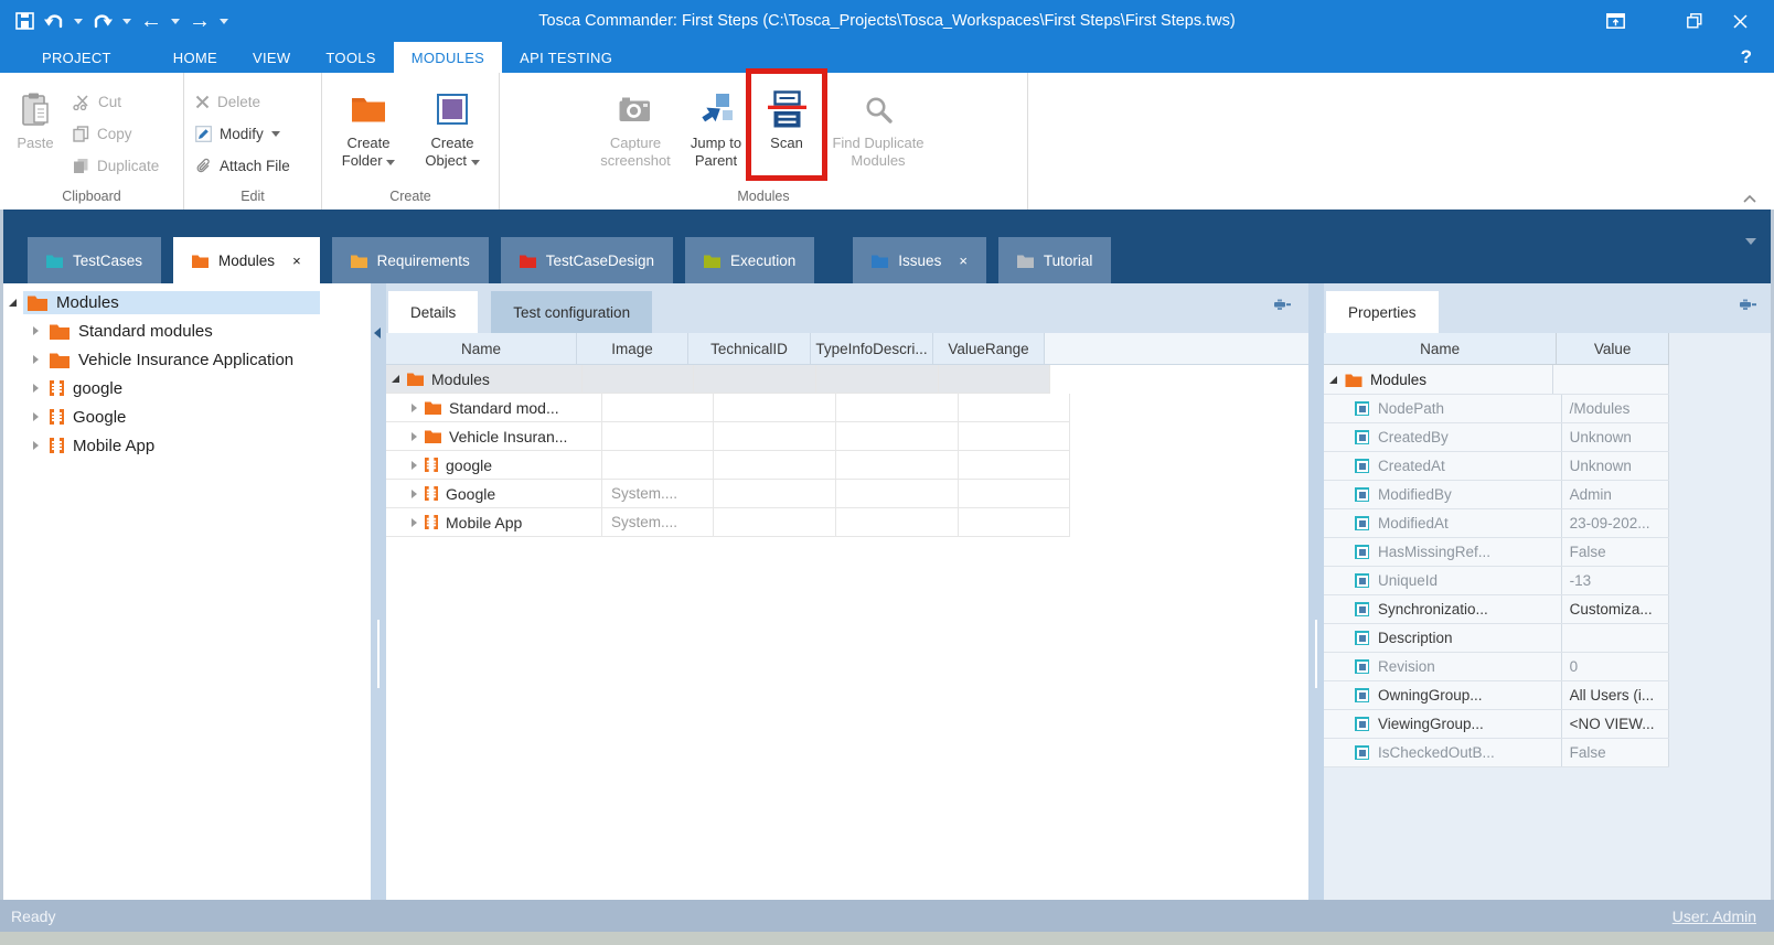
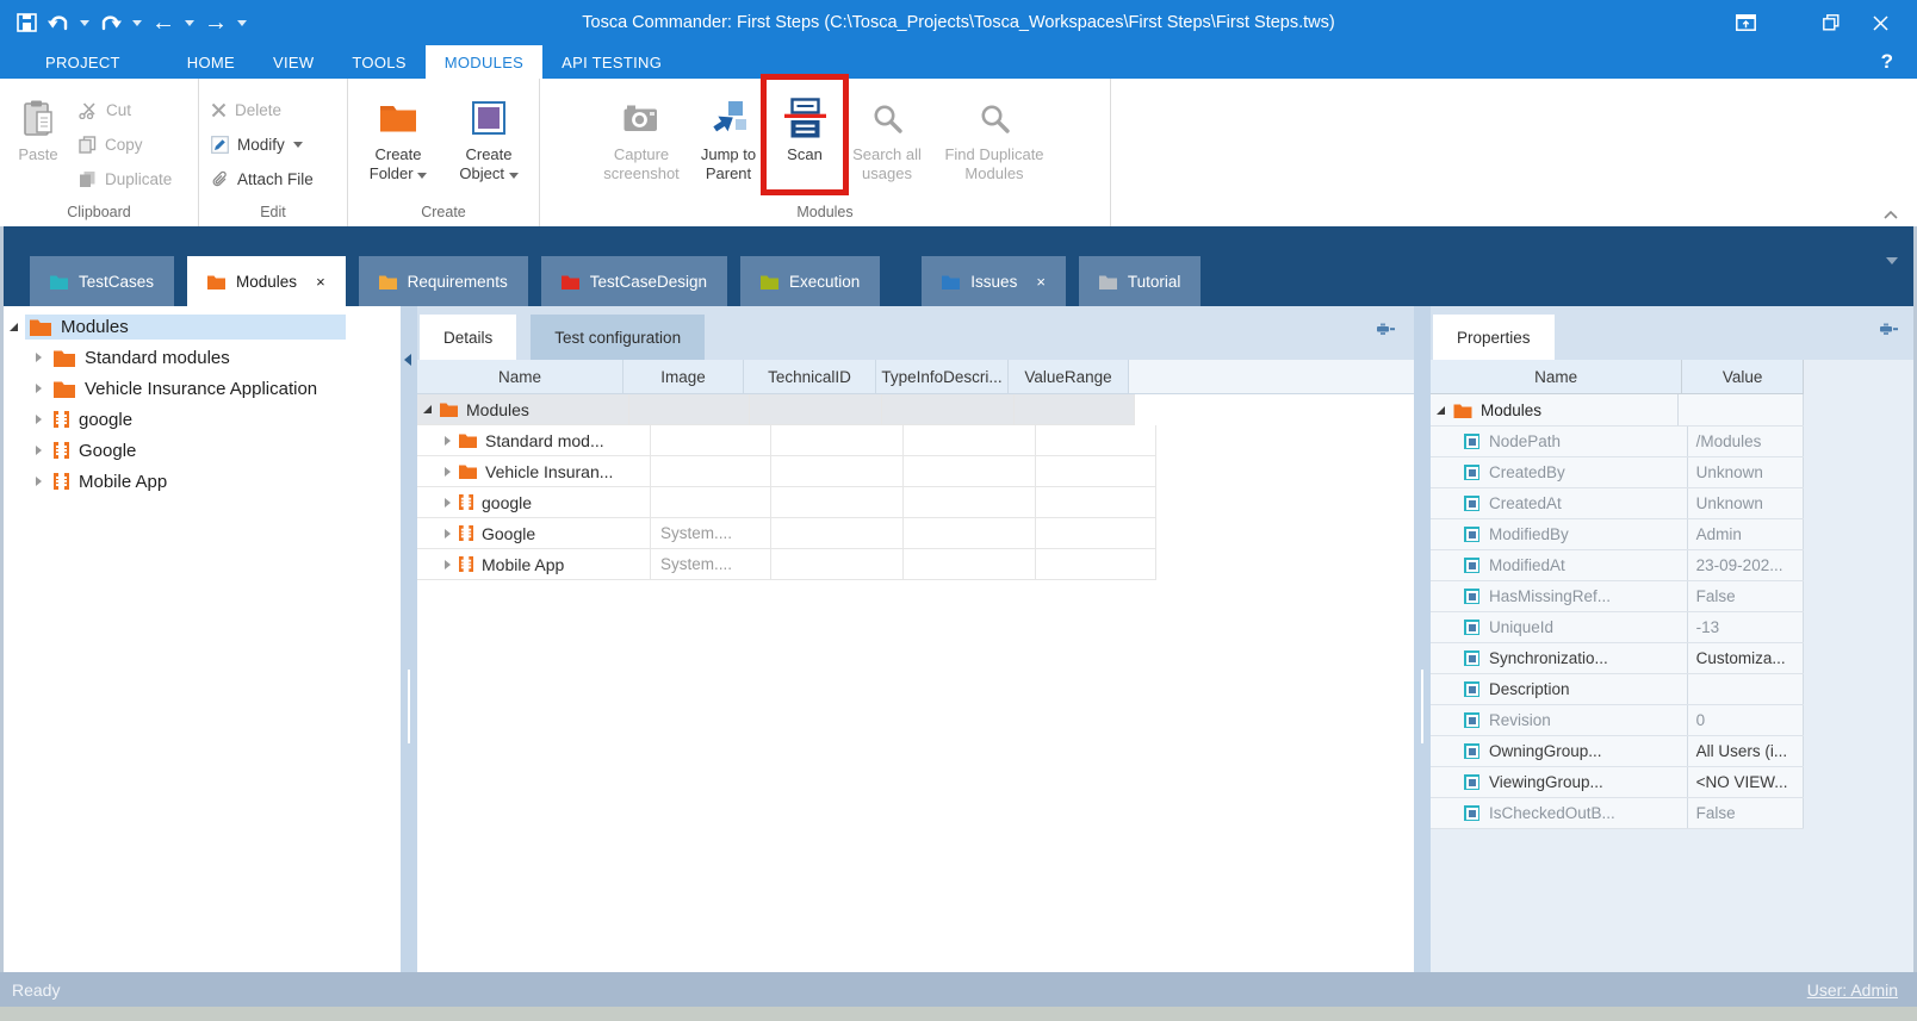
  ←
  →
  Tosca Commander: First Steps (C:\Tosca_Projects\Tosca_Workspaces\First Steps\First Steps.tws)
  PROJECT
  HOME
  VIEW
  TOOLS
  MODULES
  API TESTING
  ?
  Paste
  Cut
  Copy
  Duplicate
  Clipboard
  Delete
  Modify
  Attach File
  Edit
  Create Folder
  Create Object
  Create
  Capture screenshot
  Jump to Parent
  Scan
+ Search all usages
  Find Duplicate Modules
  Modules
  TestCases
  Modules
  ×
  Requirements
  TestCaseDesign
  Execution
  Issues
  ×
  Tutorial
  Modules
  Standard modules
  Vehicle Insurance Application
  google
  Google
  Mobile App
  Details
  Test configuration
  Name
  Image
  TechnicalID
  TypeInfoDescri...
  ValueRange
  Modules
  Standard mod...
  Vehicle Insuran...
  google
  Google
  System....
  Mobile App
  System....
  Properties
  Name
  Value
  Modules
  NodePath
  /Modules
  CreatedBy
  Unknown
  CreatedAt
  Unknown
  ModifiedBy
  Admin
  ModifiedAt
  23-09-202...
  HasMissingRef...
  False
  UniqueId
  -13
  Synchronizatio...
  Customiza...
  Description
  Revision
  0
  OwningGroup...
  All Users (i...
  ViewingGroup...
  <NO VIEW...
  IsCheckedOutB...
  False
  Ready
  User: Admin
